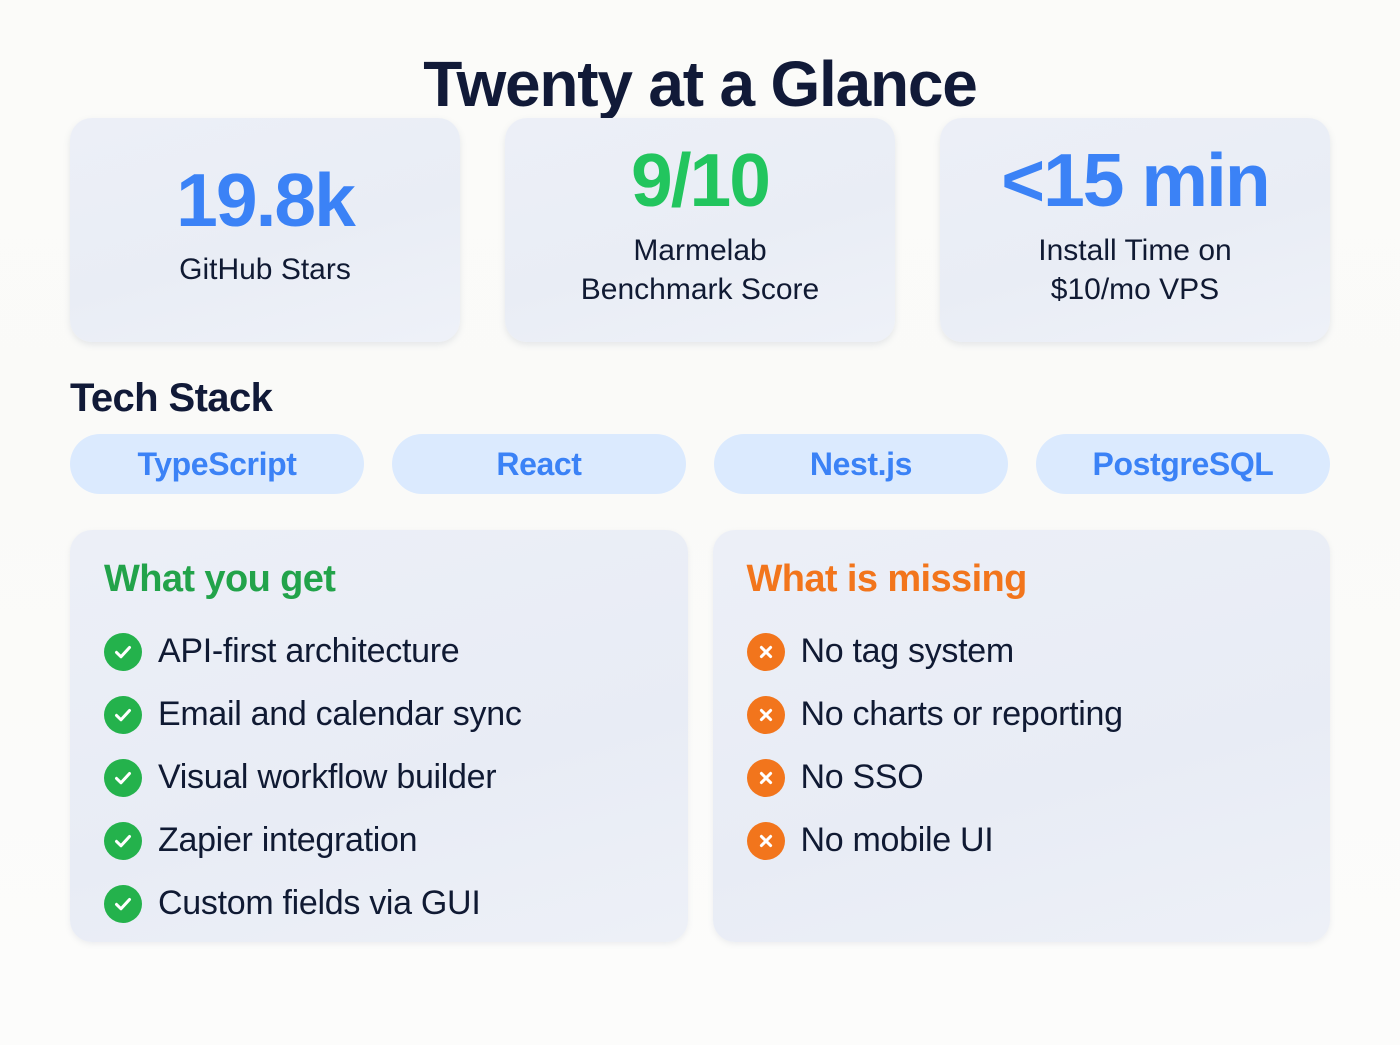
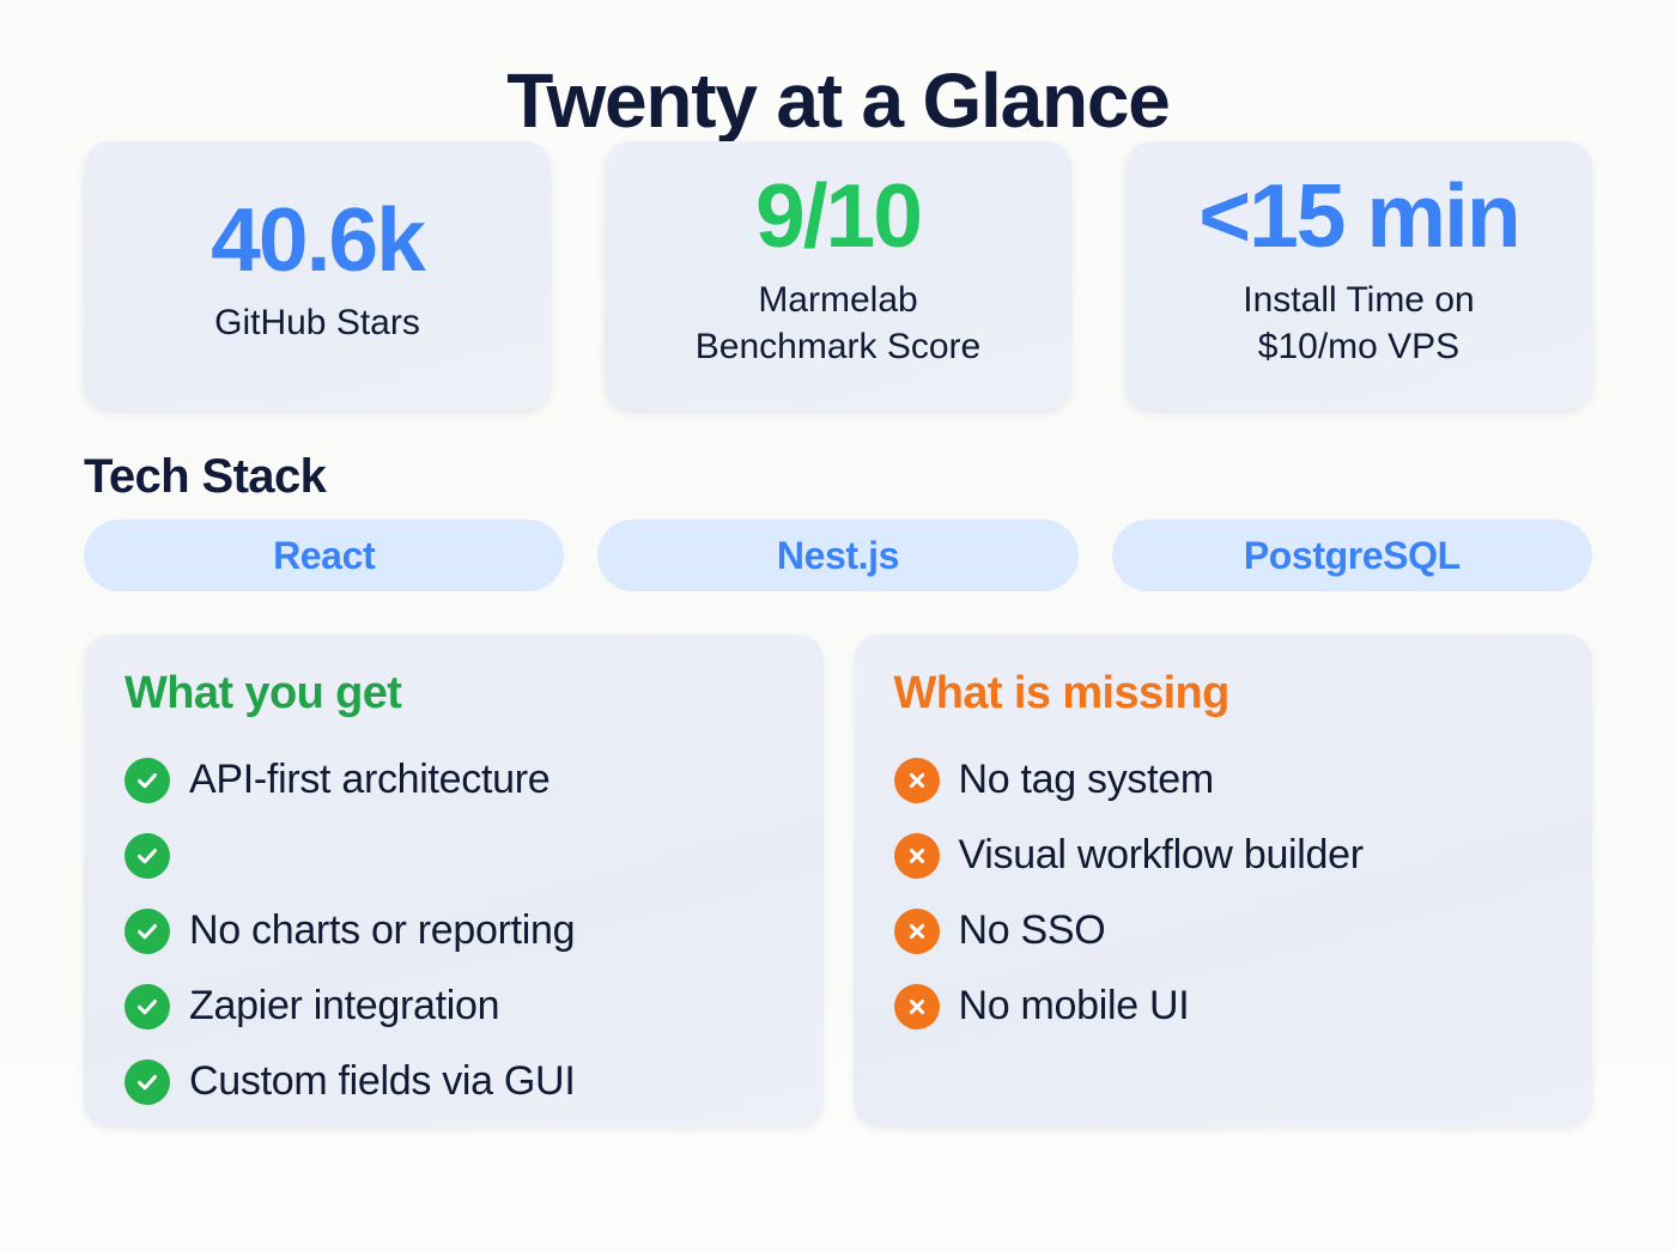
  Twenty at a Glance
- 19.8k
+ 40.6k
  GitHub Stars
  9/10
  Marmelab
  Benchmark Score
  <15 min
  Install Time on
  $10/mo VPS
  Tech Stack
- TypeScript
  React
  Nest.js
  PostgreSQL
  What you get
  API-first architecture
- Email and calendar sync
- Visual workflow builder
+ No charts or reporting
  Zapier integration
  Custom fields via GUI
  What is missing
  No tag system
- No charts or reporting
+ Visual workflow builder
  No SSO
  No mobile UI
